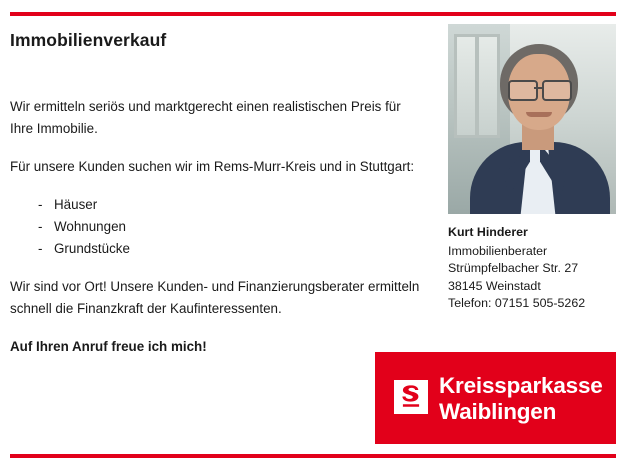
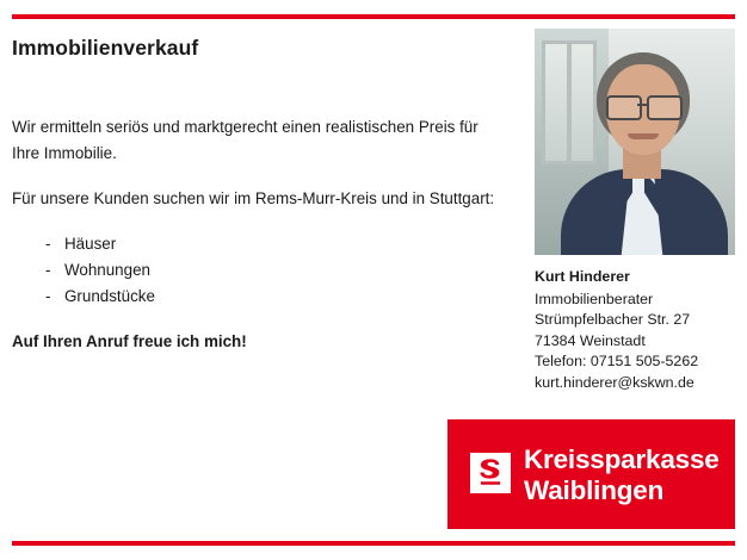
  Immobilienverkauf
  Wir ermitteln seriös und marktgerecht einen realistischen Preis für Ihre Immobilie.
  Für unsere Kunden suchen wir im Rems-Murr-Kreis und in Stuttgart:
  -
  Häuser
  -
  Wohnungen
  -
  Grundstücke
- Wir sind vor Ort! Unsere Kunden- und Finanzierungsberater ermitteln schnell die Finanzkraft der Kaufinteressenten.
  Auf Ihren Anruf freue ich mich!
  Kurt Hinderer
  Immobilienberater
  Strümpfelbacher Str. 27
- 38145 Weinstadt
+ 71384 Weinstadt
  Telefon: 07151 505-5262
+ kurt.hinderer@kskwn.de
  Kreissparkasse
  Waiblingen
